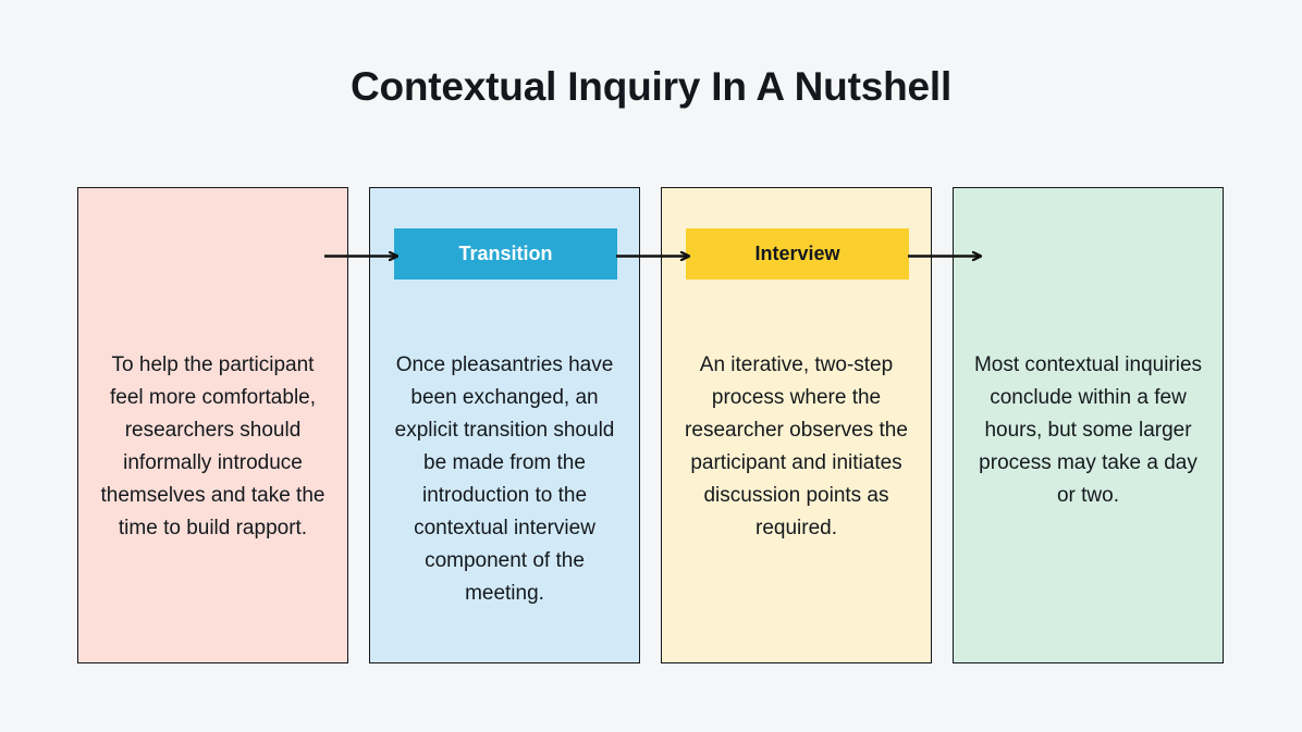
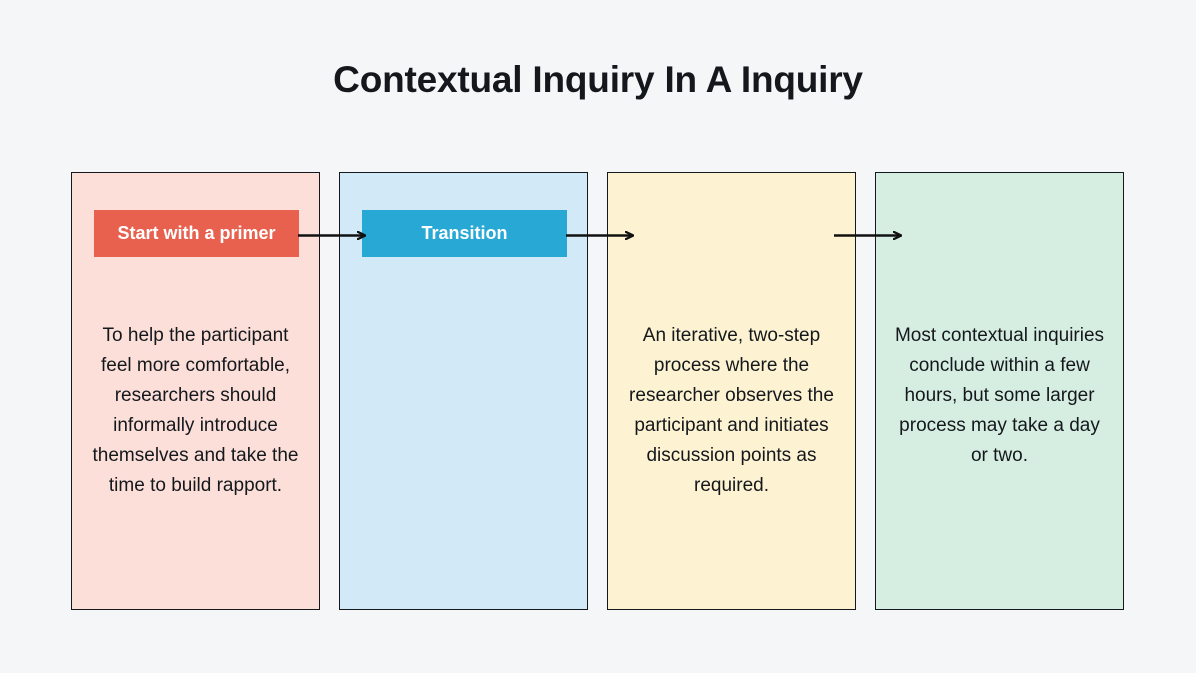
- Contextual Inquiry In A Nutshell
+ Contextual Inquiry In A Inquiry
+ Start with a primer
  To help the participant feel more comfortable, researchers should informally introduce themselves and take the time to build rapport.
  Transition
- Once pleasantries have been exchanged, an explicit transition should be made from the introduction to the contextual interview component of the meeting.
- Interview
  An iterative, two-step process where the researcher observes the participant and initiates discussion points as required.
  Most contextual inquiries conclude within a few hours, but some larger process may take a day or two.
